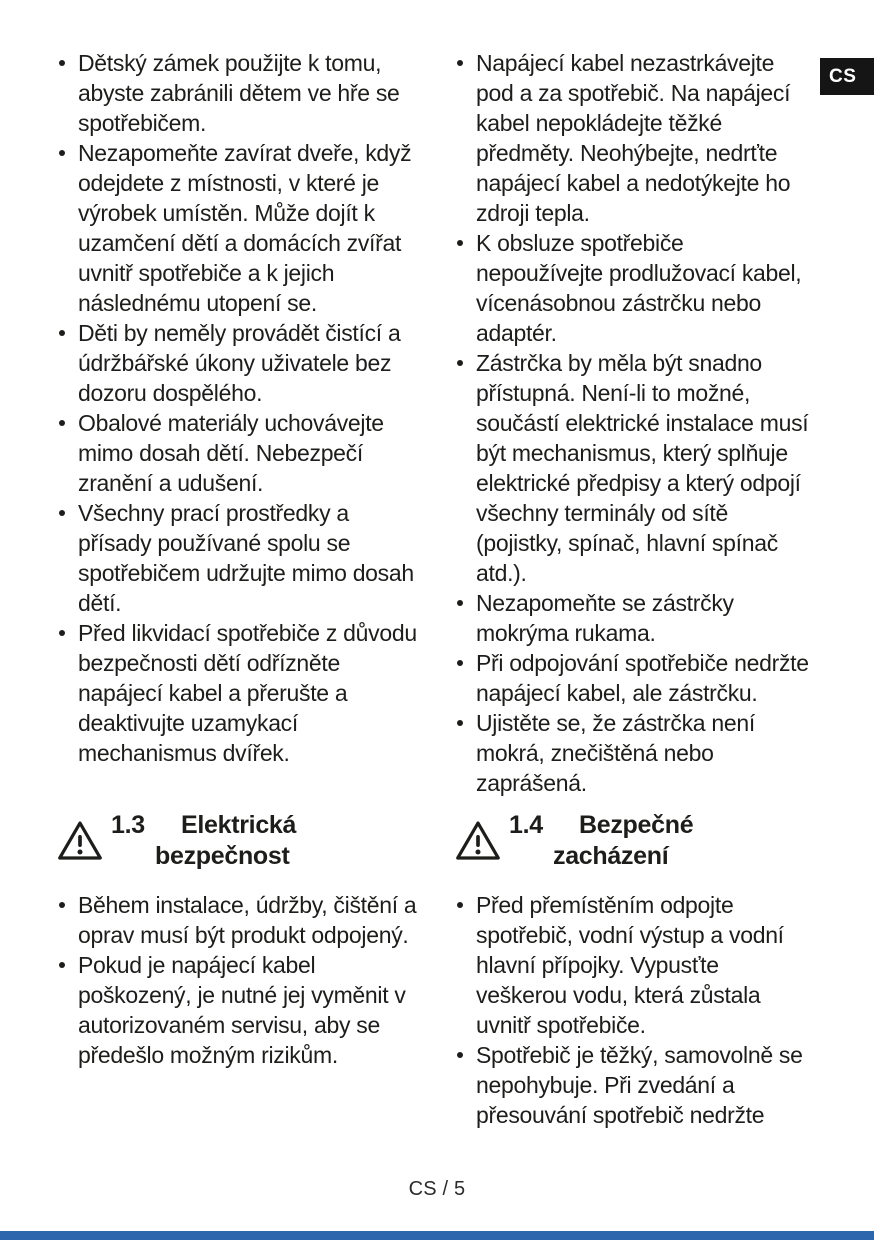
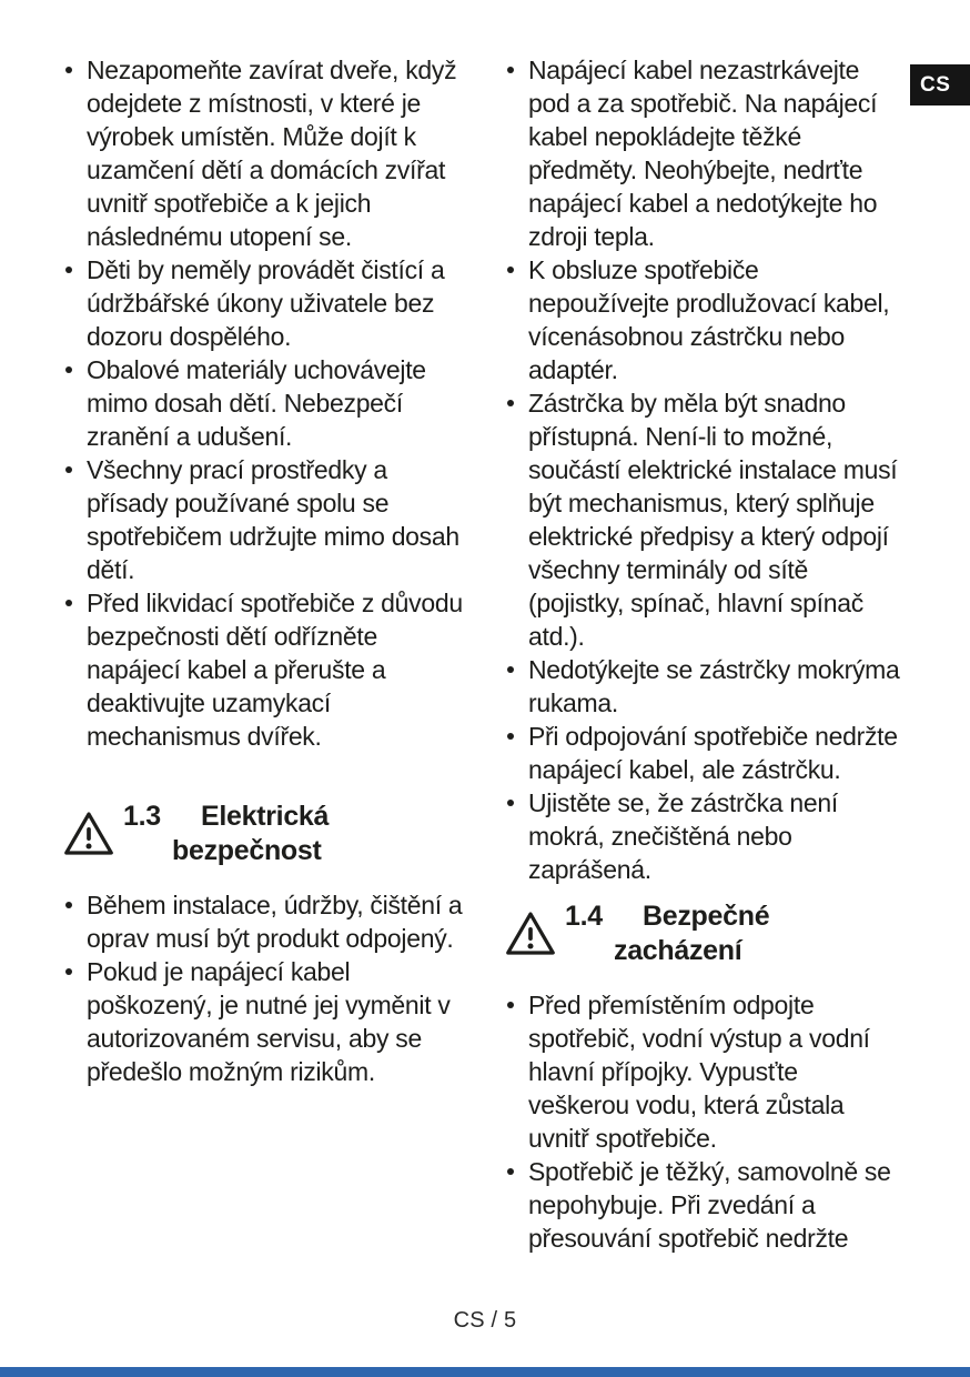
  CS
- Dětský zámek použijte k tomu, abyste zabránili dětem ve hře se spotřebičem.
  Nezapomeňte zavírat dveře, když odejdete z místnosti, v které je výrobek umístěn. Může dojít k uzamčení dětí a domácích zvířat uvnitř spotřebiče a k jejich následnému utopení se.
  Děti by neměly provádět čistící a údržbářské úkony uživatele bez dozoru dospělého.
  Obalové materiály uchovávejte mimo dosah dětí. Nebezpečí zranění a udušení.
  Všechny prací prostředky a přísady používané spolu se spotřebičem udržujte mimo dosah dětí.
  Před likvidací spotřebiče z důvodu bezpečnosti dětí odřízněte napájecí kabel a přerušte a deaktivujte uzamykací mechanismus dvířek.
  1.3 Elektrická
  bezpečnost
  Během instalace, údržby, čištění a oprav musí být produkt odpojený.
  Pokud je napájecí kabel poškozený, je nutné jej vyměnit v autorizovaném servisu, aby se předešlo možným rizikům.
  Napájecí kabel nezastrkávejte pod a za spotřebič. Na napájecí kabel nepokládejte těžké předměty. Neohýbejte, nedrťte napájecí kabel a nedotýkejte ho zdroji tepla.
  K obsluze spotřebiče nepoužívejte prodlužovací kabel, vícenásobnou zástrčku nebo adaptér.
  Zástrčka by měla být snadno přístupná. Není-li to možné, součástí elektrické instalace musí být mechanismus, který splňuje elektrické předpisy a který odpojí všechny terminály od sítě (pojistky, spínač, hlavní spínač atd.).
- Nezapomeňte se zástrčky mokrýma rukama.
+ Nedotýkejte se zástrčky mokrýma rukama.
  Při odpojování spotřebiče nedržte napájecí kabel, ale zástrčku.
  Ujistěte se, že zástrčka není mokrá, znečištěná nebo zaprášená.
  1.4 Bezpečné
  zacházení
  Před přemístěním odpojte spotřebič, vodní výstup a vodní hlavní přípojky. Vypusťte veškerou vodu, která zůstala uvnitř spotřebiče.
  Spotřebič je těžký, samovolně se nepohybuje. Při zvedání a přesouvání spotřebič nedržte
  CS / 5
